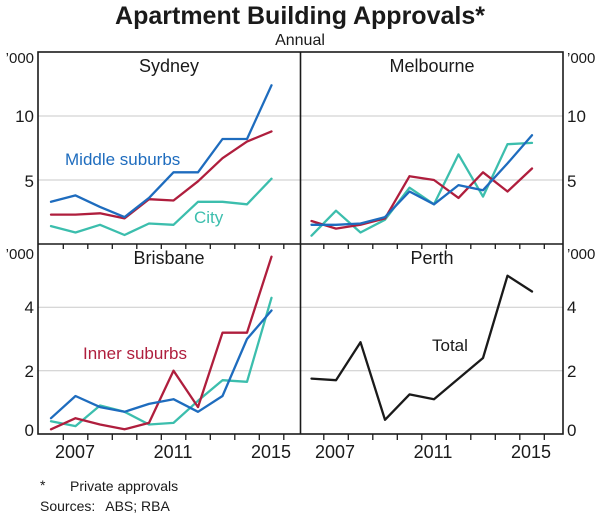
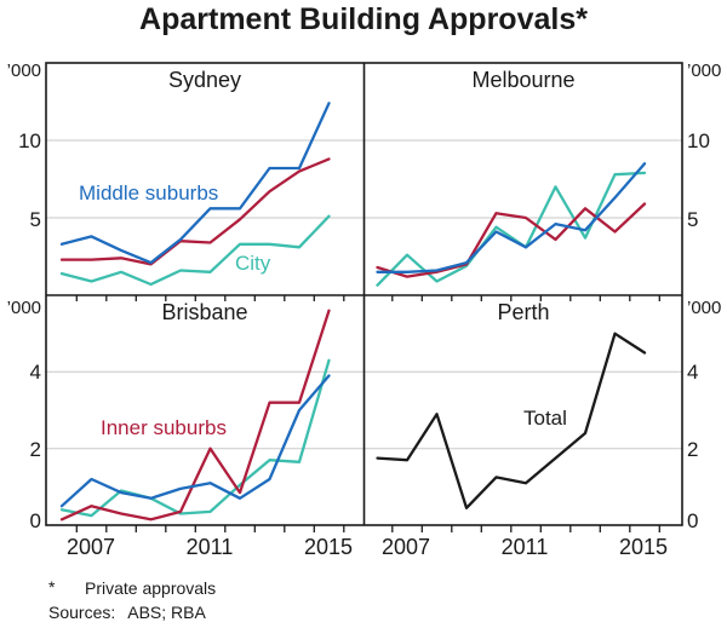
  Apartment Building Approvals*
- Annual
  Sydney
  Melbourne
  Brisbane
  Perth
  Middle suburbs
  City
  Inner suburbs
  Total
  ’000
  10
  5
  ’000
  4
  2
  0
  ’000
  10
  5
  ’000
  4
  2
  0
  2007
  2011
  2015
  2007
  2011
  2015
  *
  Private approvals
  Sources: ABS; RBA
